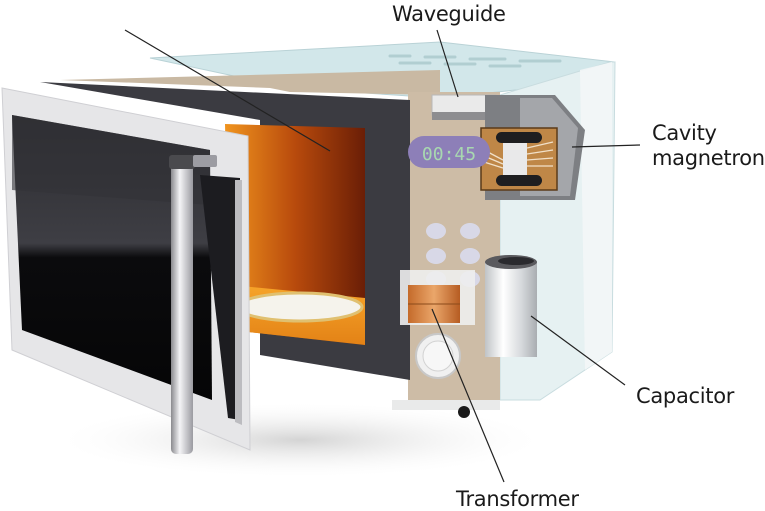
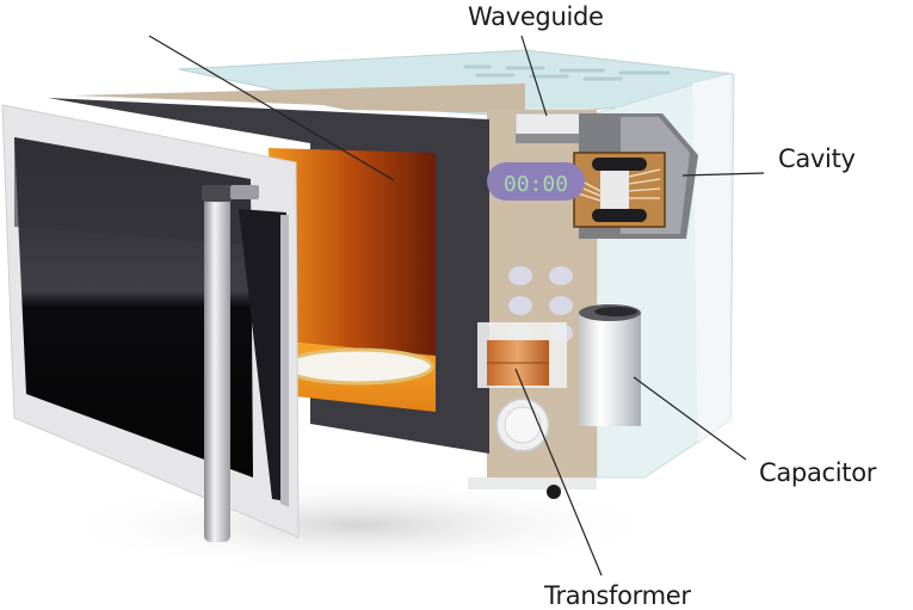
- 00:45
+ 00:00
  Waveguide
  Cavity
- magnetron
  Capacitor
  Transformer
